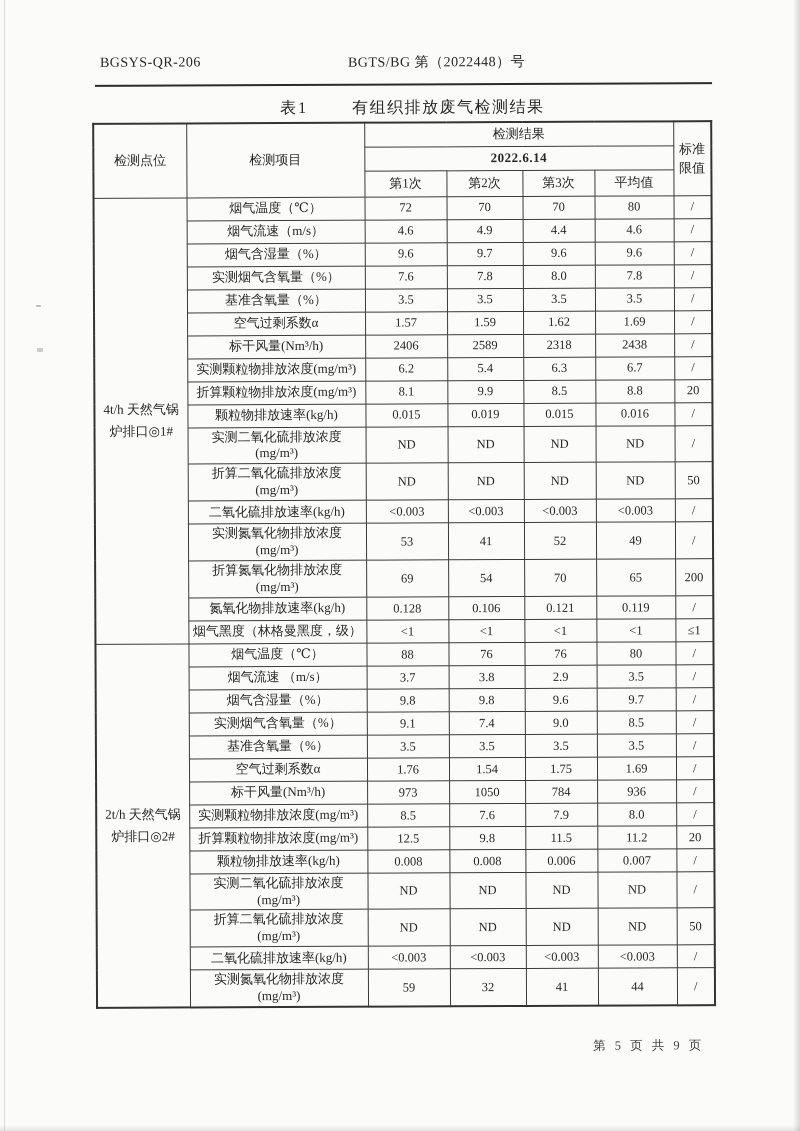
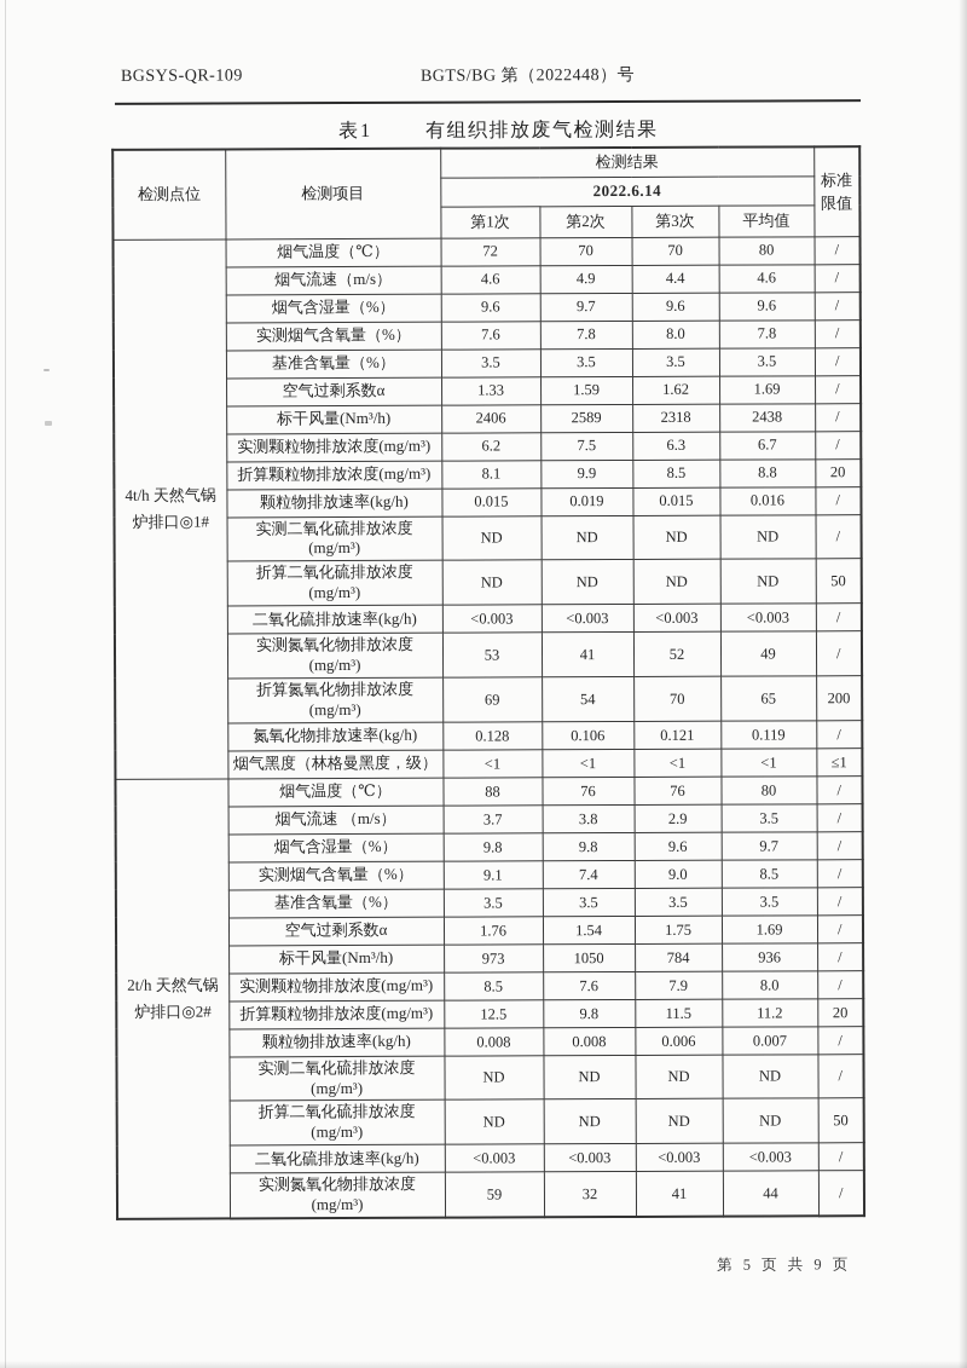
- BGSYS-QR-206
+ BGSYS-QR-109
  BGTS/BG 第（2022448）号
  表1
  有组织排放废气检测结果
  检测点位	检测项目	检测结果	标准限值
  2022.6.14
  第1次	第2次	第3次	平均值
  4t/h 天然气锅炉排口◎1#	烟气温度（℃）	72	70	70	80	/
  烟气流速（m/s）	4.6	4.9	4.4	4.6	/
  烟气含湿量（%）	9.6	9.7	9.6	9.6	/
  实测烟气含氧量（%）	7.6	7.8	8.0	7.8	/
  基准含氧量（%）	3.5	3.5	3.5	3.5	/
- 空气过剩系数α	1.57	1.59	1.62	1.69	/
+ 空气过剩系数α	1.33	1.59	1.62	1.69	/
  标干风量(Nm³/h)	2406	2589	2318	2438	/
- 实测颗粒物排放浓度(mg/m³)	6.2	5.4	6.3	6.7	/
+ 实测颗粒物排放浓度(mg/m³)	6.2	7.5	6.3	6.7	/
  折算颗粒物排放浓度(mg/m³)	8.1	9.9	8.5	8.8	20
  颗粒物排放速率(kg/h)	0.015	0.019	0.015	0.016	/
  实测二氧化硫排放浓度 (mg/m³)	ND	ND	ND	ND	/
  折算二氧化硫排放浓度 (mg/m³)	ND	ND	ND	ND	50
  二氧化硫排放速率(kg/h)	<0.003	<0.003	<0.003	<0.003	/
  实测氮氧化物排放浓度 (mg/m³)	53	41	52	49	/
  折算氮氧化物排放浓度 (mg/m³)	69	54	70	65	200
  氮氧化物排放速率(kg/h)	0.128	0.106	0.121	0.119	/
  烟气黑度（林格曼黑度，级）	<1	<1	<1	<1	≤1
  2t/h 天然气锅炉排口◎2#	烟气温度（℃）	88	76	76	80	/
  烟气流速 （m/s）	3.7	3.8	2.9	3.5	/
  烟气含湿量（%）	9.8	9.8	9.6	9.7	/
  实测烟气含氧量（%）	9.1	7.4	9.0	8.5	/
  基准含氧量（%）	3.5	3.5	3.5	3.5	/
  空气过剩系数α	1.76	1.54	1.75	1.69	/
  标干风量(Nm³/h)	973	1050	784	936	/
  实测颗粒物排放浓度(mg/m³)	8.5	7.6	7.9	8.0	/
  折算颗粒物排放浓度(mg/m³)	12.5	9.8	11.5	11.2	20
  颗粒物排放速率(kg/h)	0.008	0.008	0.006	0.007	/
  实测二氧化硫排放浓度 (mg/m³)	ND	ND	ND	ND	/
  折算二氧化硫排放浓度 (mg/m³)	ND	ND	ND	ND	50
  二氧化硫排放速率(kg/h)	<0.003	<0.003	<0.003	<0.003	/
  实测氮氧化物排放浓度 (mg/m³)	59	32	41	44	/
  第 5 页 共 9 页
